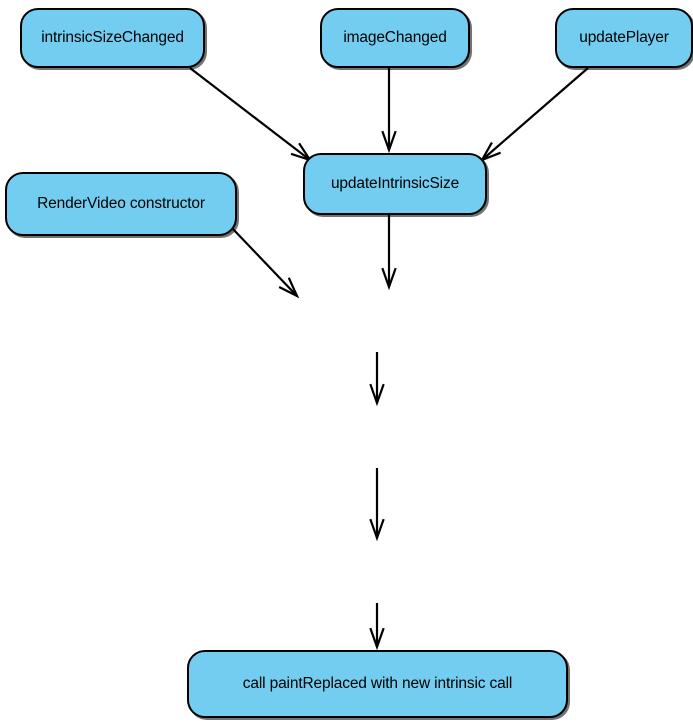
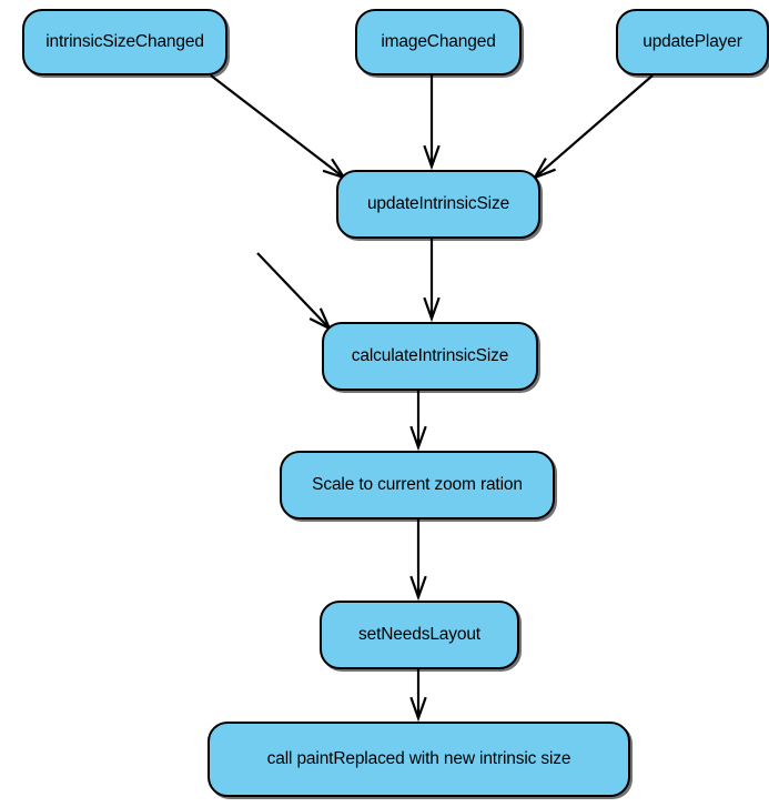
  intrinsicSizeChanged
  imageChanged
  updatePlayer
- RenderVideo constructor
  updateIntrinsicSize
+ calculateIntrinsicSize
+ Scale to current zoom ration
+ setNeedsLayout
- call paintReplaced with new intrinsic call
+ call paintReplaced with new intrinsic size
